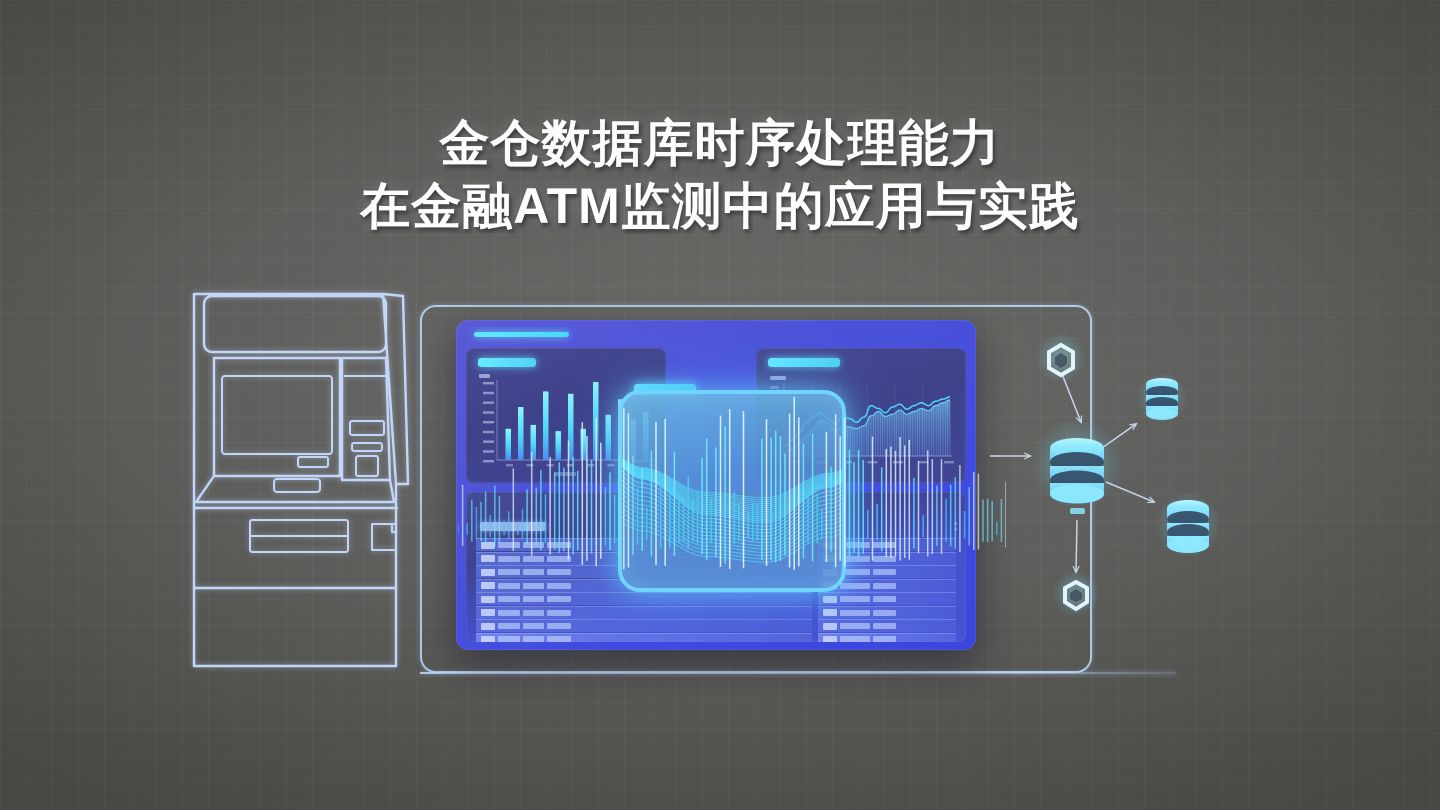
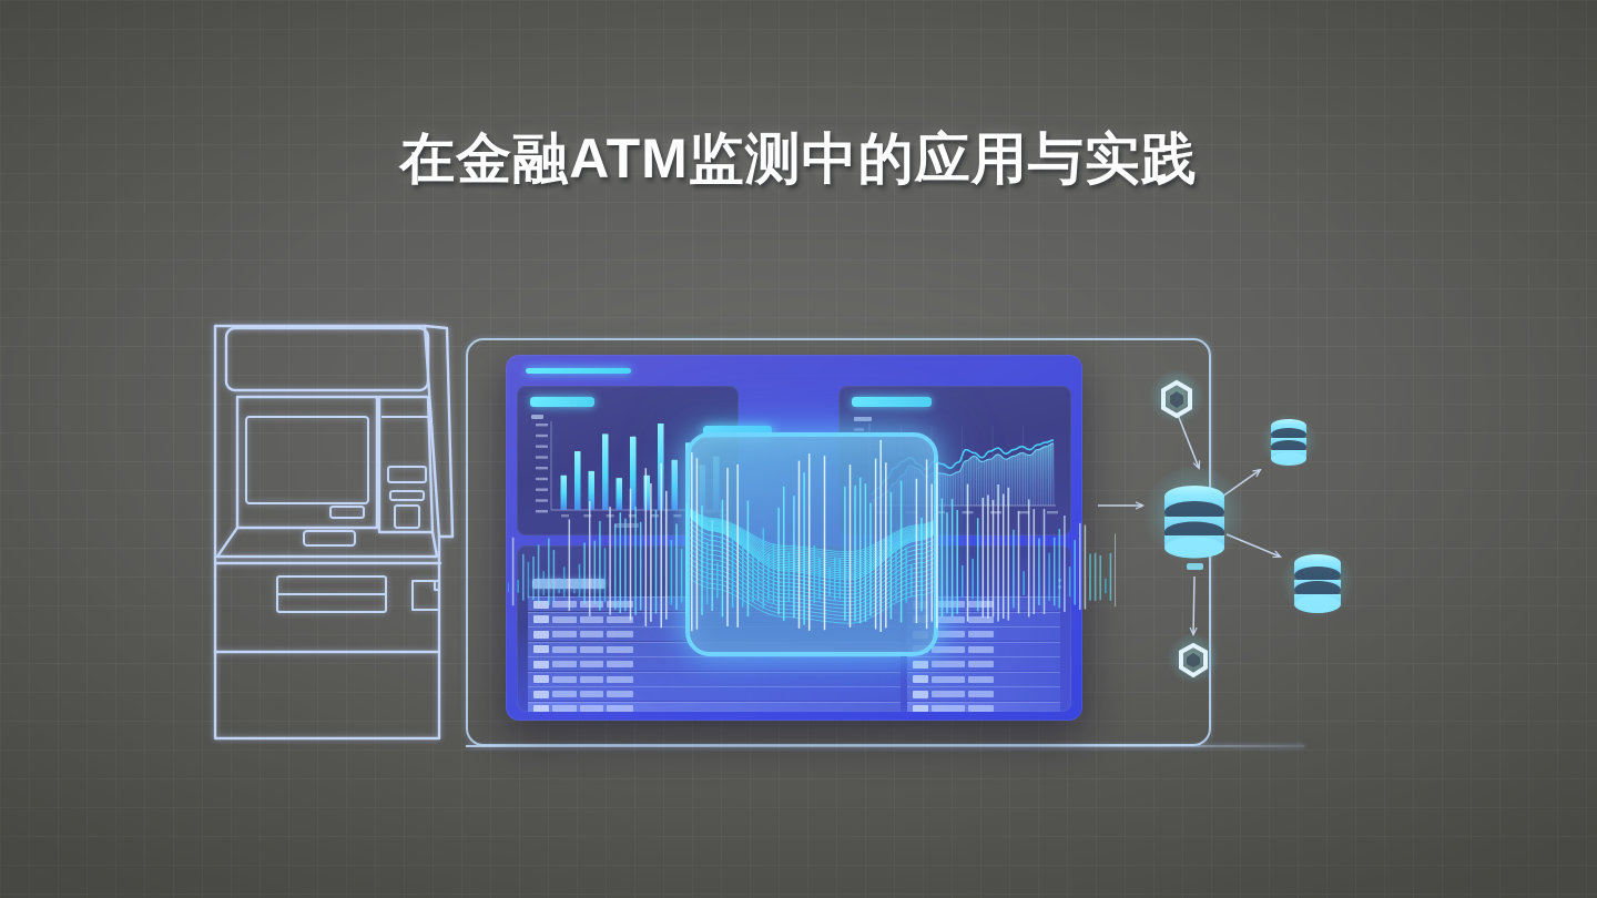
- 金仓数据库时序处理能力
  在金融ATM监测中的应用与实践
